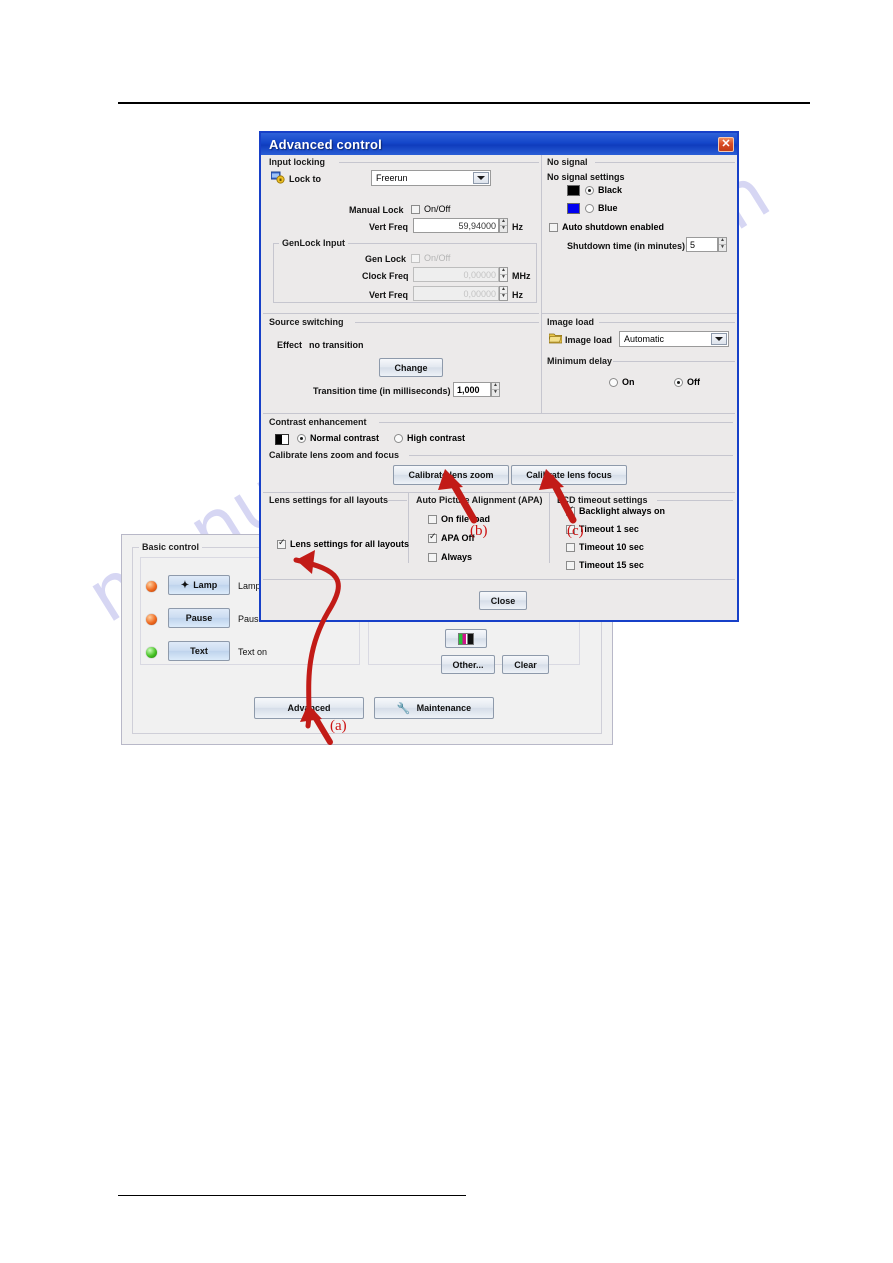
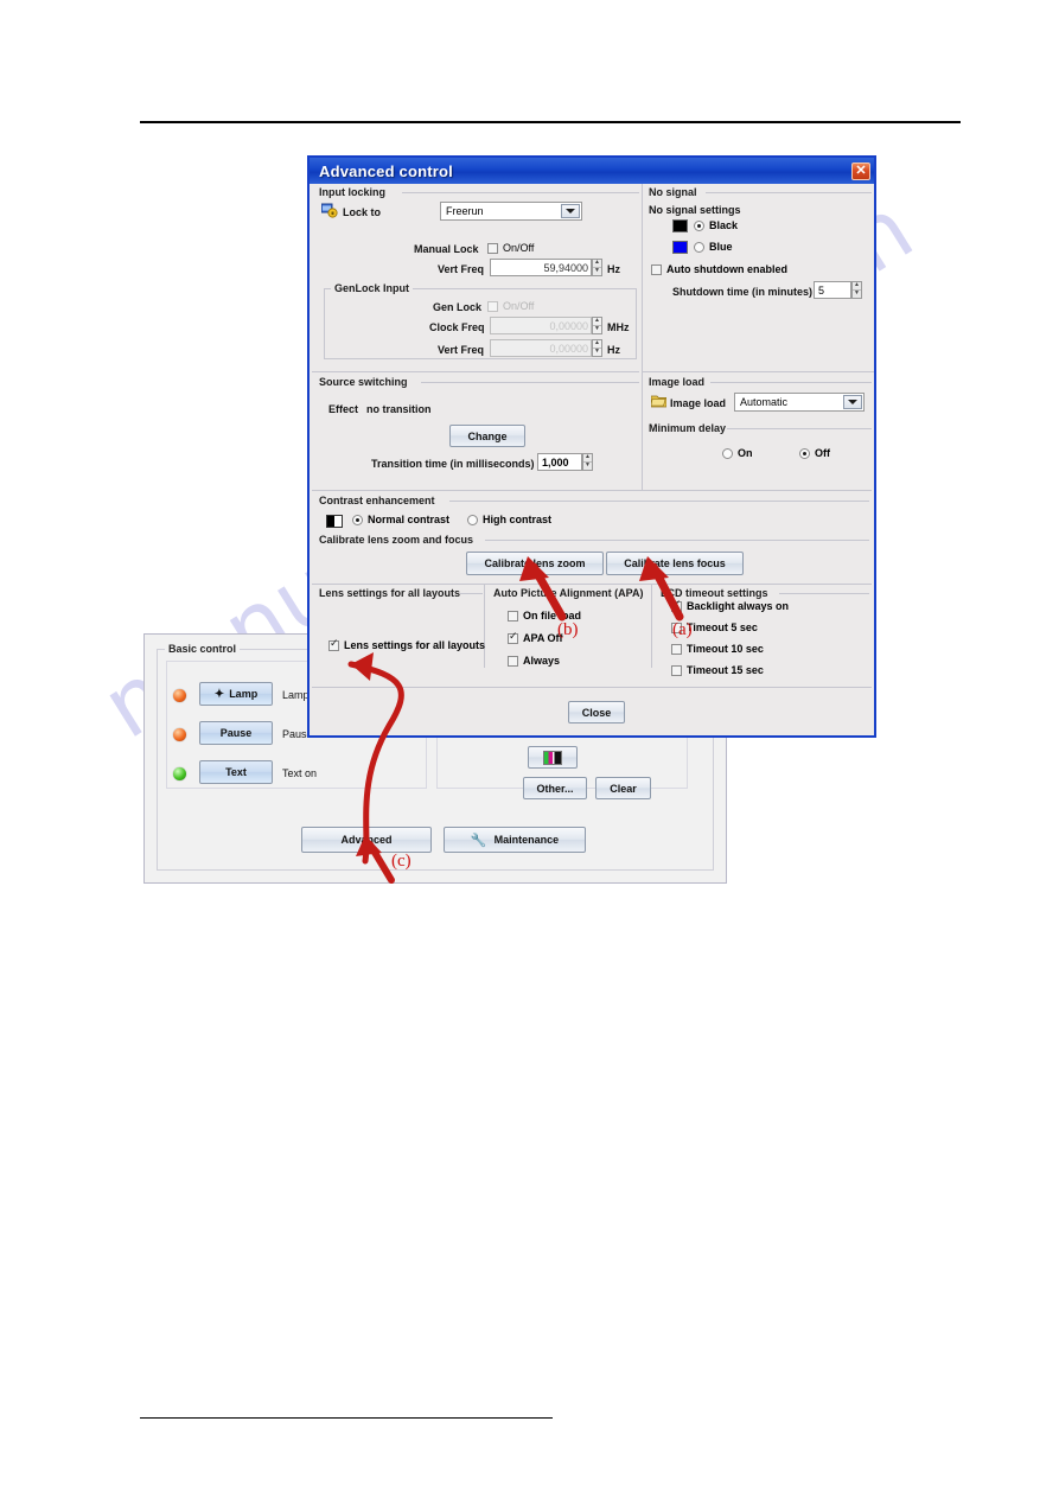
  Basic control
  ✦
  Lamp
  Lamp
  Pause
  Paus
  Text
  Text on
  Other...
  Clear
  Advnced
  🔧
  Maintenance
  Advanced control
  ✕
  Input locking
  Lock to
  Freerun
  Manual Lock
  On/Off
  Vert Freq
  59,94000
  Hz
  GenLock Input
  Gen Lock
  On/Off
  Clock Freq
  0,00000
  MHz
  Vert Freq
  0,00000
  Hz
  Source switching
  Effect
  no transition
  Change
  Transition time (in milliseconds)
  1,000
  No signal
  No signal settings
  Black
  Blue
  Auto shutdown enabled
  Shutdown time (in minutes)
  5
  Image load
  Image load
  Automatic
  Minimum delay
  On
  Off
  Contrast enhancement
  Normal contrast
  High contrast
  Calibrate lens zoom and focus
  Calibratens zoom
  Caliate lens focus
  Lens settings for all layouts
  Lens settings for all layouts
  Auto Pictue Alignment (APA)
  On filead
  APA Off
  Always
  D timeout settings
  Backlight always on
- Timeout 1 sec
+ Timeout 5 sec
  Timeout 10 sec
  Timeout 15 sec
  Close
- (a)
+ (c)
  (b)
- (c)
+ (a)
